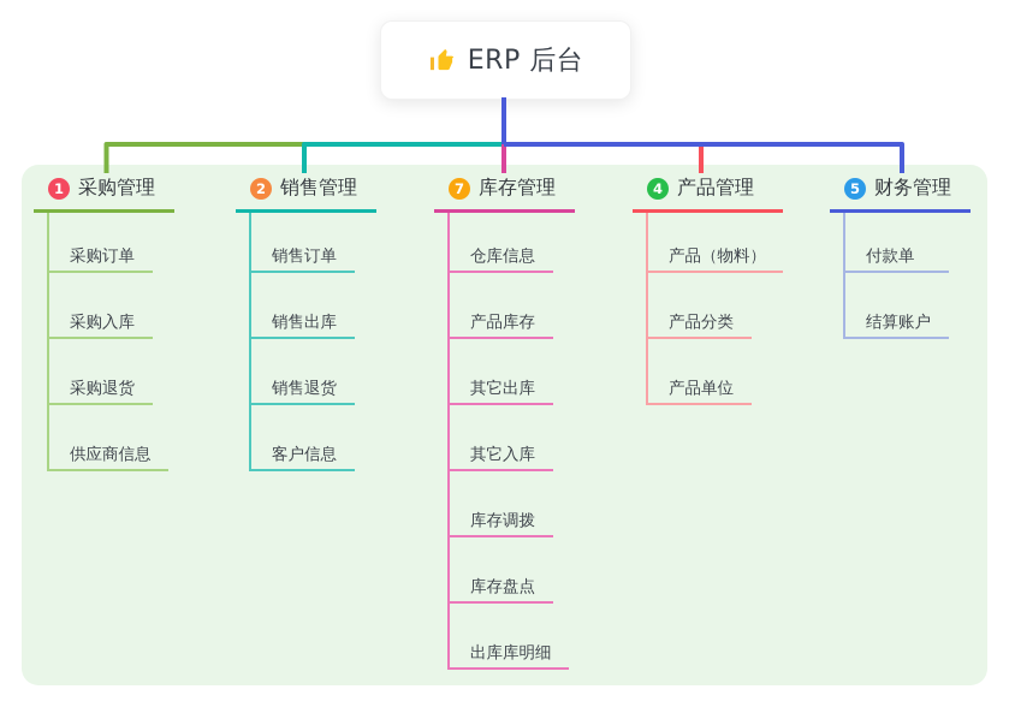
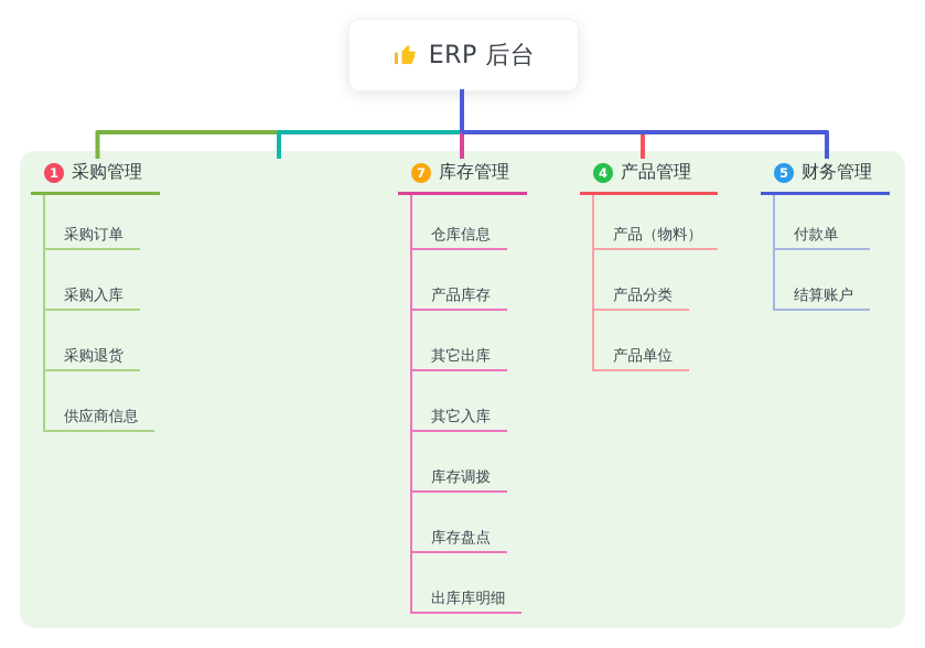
  ERP 后台
  1
  采购管理
  采购订单
  采购入库
  采购退货
  供应商信息
- 2
- 销售管理
- 销售订单
- 销售出库
- 销售退货
- 客户信息
  7
  库存管理
  仓库信息
  产品库存
  其它出库
  其它入库
  库存调拨
  库存盘点
  出库库明细
  4
  产品管理
  产品（物料）
  产品分类
  产品单位
  5
  财务管理
  付款单
  结算账户
